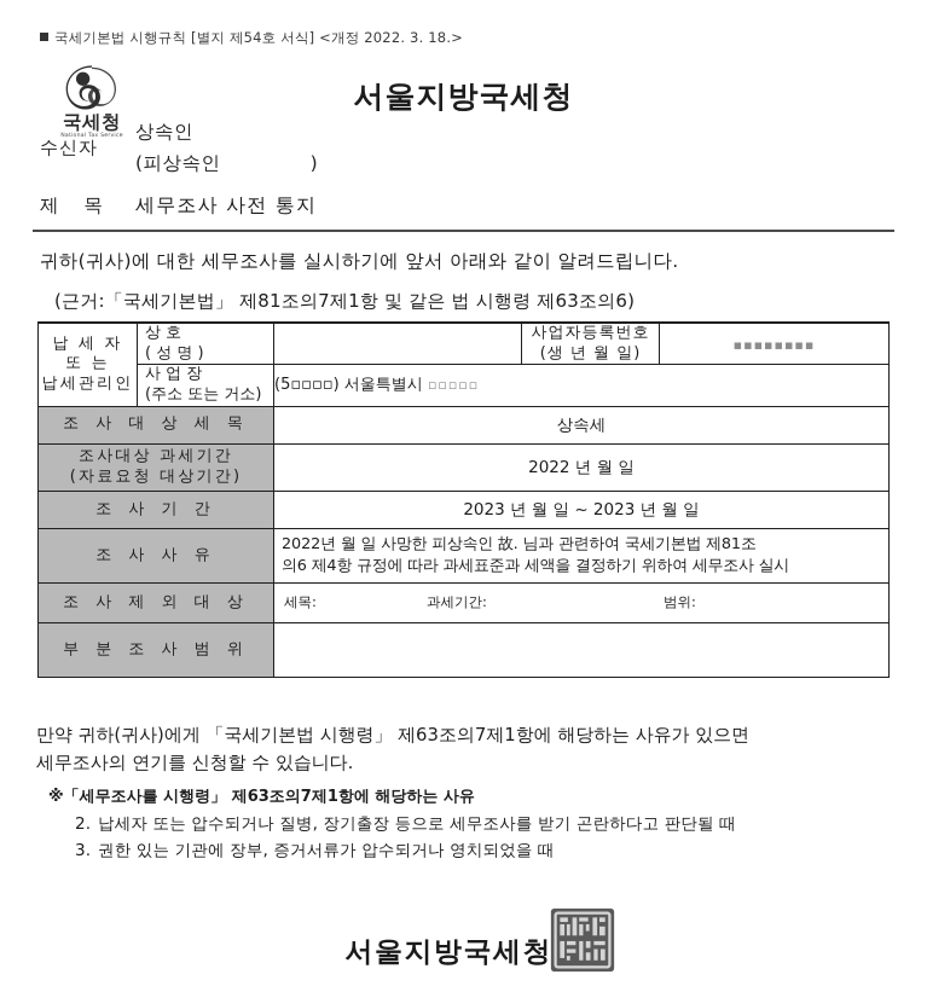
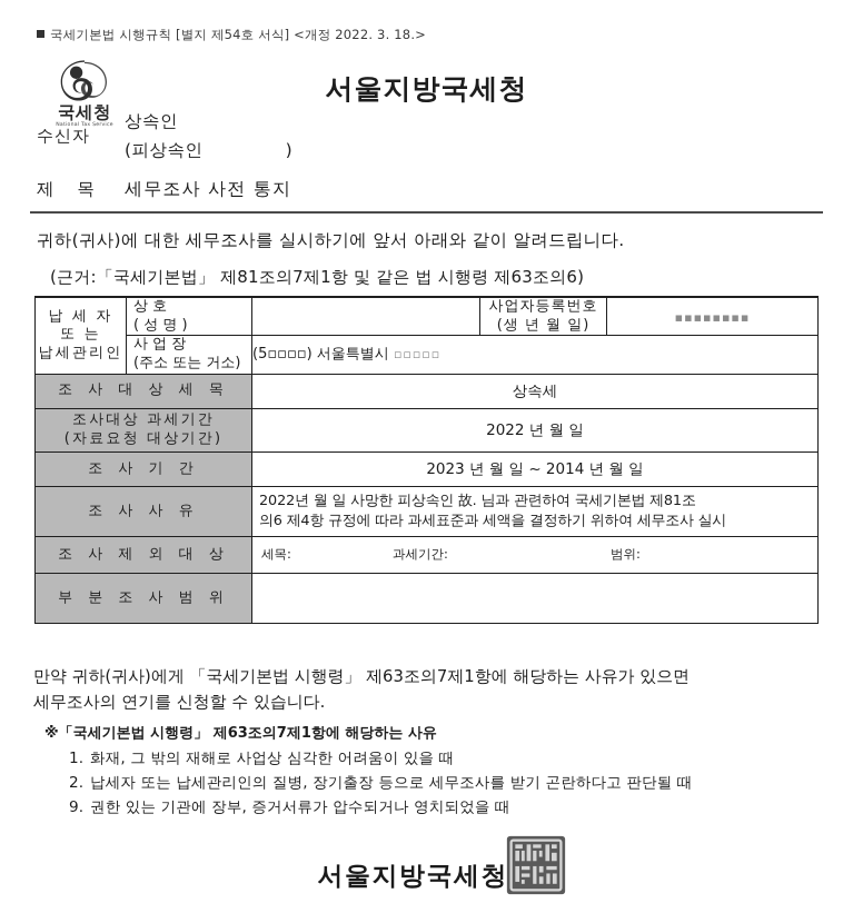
  국세기본법 시행규칙 [별지 제54호 서식] <개정 2022. 3. 18.>
  국세청
  서울지방국세청
  수신자
  상속인
  (피상속인 )
  제 목
  세무조사 사전 통지
  귀하(귀사)에 대한 세무조사를 실시하기에 앞서 아래와 같이 알려드립니다.
  (근거:「국세기본법」 제81조의7제1항 및 같은 법 시행령 제63조의6)
  납 세 자 또 는 납세관리인	상 호 ( 성 명 )		사업자등록번호 (생 년 월 일)	▪▪▪▪▪▪▪▪
  사 업 장 (주소 또는 거소)	(5▫▫▫▫) 서울특별시 ▫▫▫▫▫
  조 사 대 상 세 목	상속세
  조사대상 과세기간 (자료요청 대상기간)	2022 년 월 일
- 조 사 기 간	2023 년 월 일 ~ 2023 년 월 일
+ 조 사 기 간	2023 년 월 일 ~ 2014 년 월 일
  조 사 사 유	2022년 월 일 사망한 피상속인 故. 님과 관련하여 국세기본법 제81조 의6 제4항 규정에 따라 과세표준과 세액을 결정하기 위하여 세무조사 실시
  조 사 제 외 대 상	세목: 과세기간: 범위:
  부 분 조 사 범 위
  만약 귀하(귀사)에게 「국세기본법 시행령」 제63조의7제1항에 해당하는 사유가 있으면
  세무조사의 연기를 신청할 수 있습니다.
- ※「세무조사를 시행령」 제63조의7제1항에 해당하는 사유
+ ※「국세기본법 시행령」 제63조의7제1항에 해당하는 사유
+ 1. 화재, 그 밖의 재해로 사업상 심각한 어려움이 있을 때
- 2. 납세자 또는 압수되거나 질병, 장기출장 등으로 세무조사를 받기 곤란하다고 판단될 때
+ 2. 납세자 또는 납세관리인의 질병, 장기출장 등으로 세무조사를 받기 곤란하다고 판단될 때
- 3. 권한 있는 기관에 장부, 증거서류가 압수되거나 영치되었을 때
+ 9. 권한 있는 기관에 장부, 증거서류가 압수되거나 영치되었을 때
  서울지방국세청
